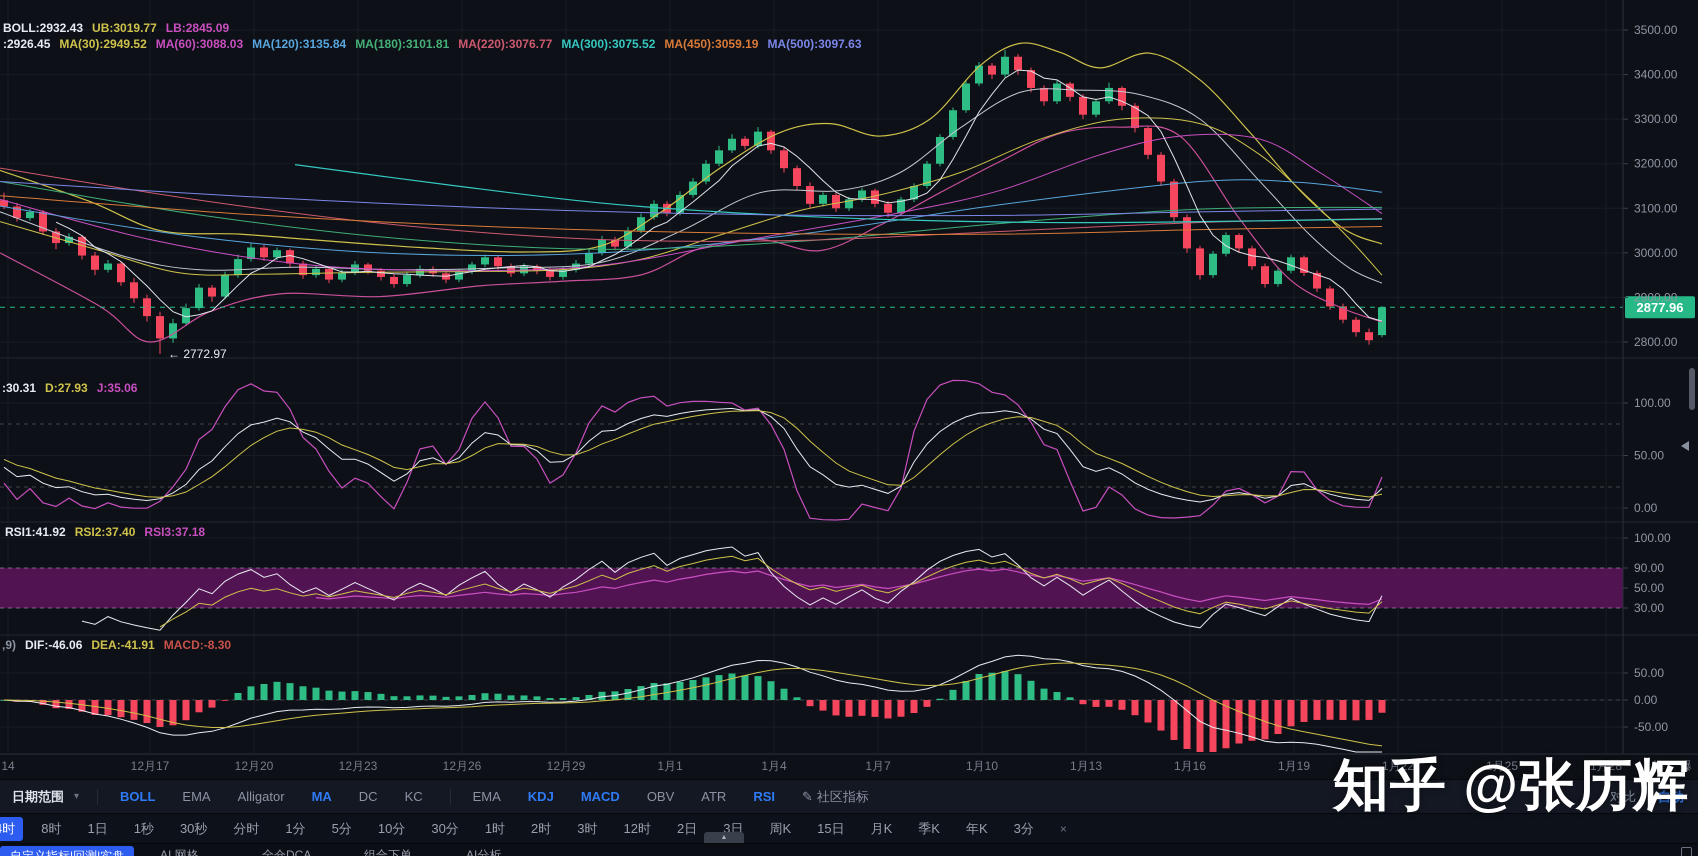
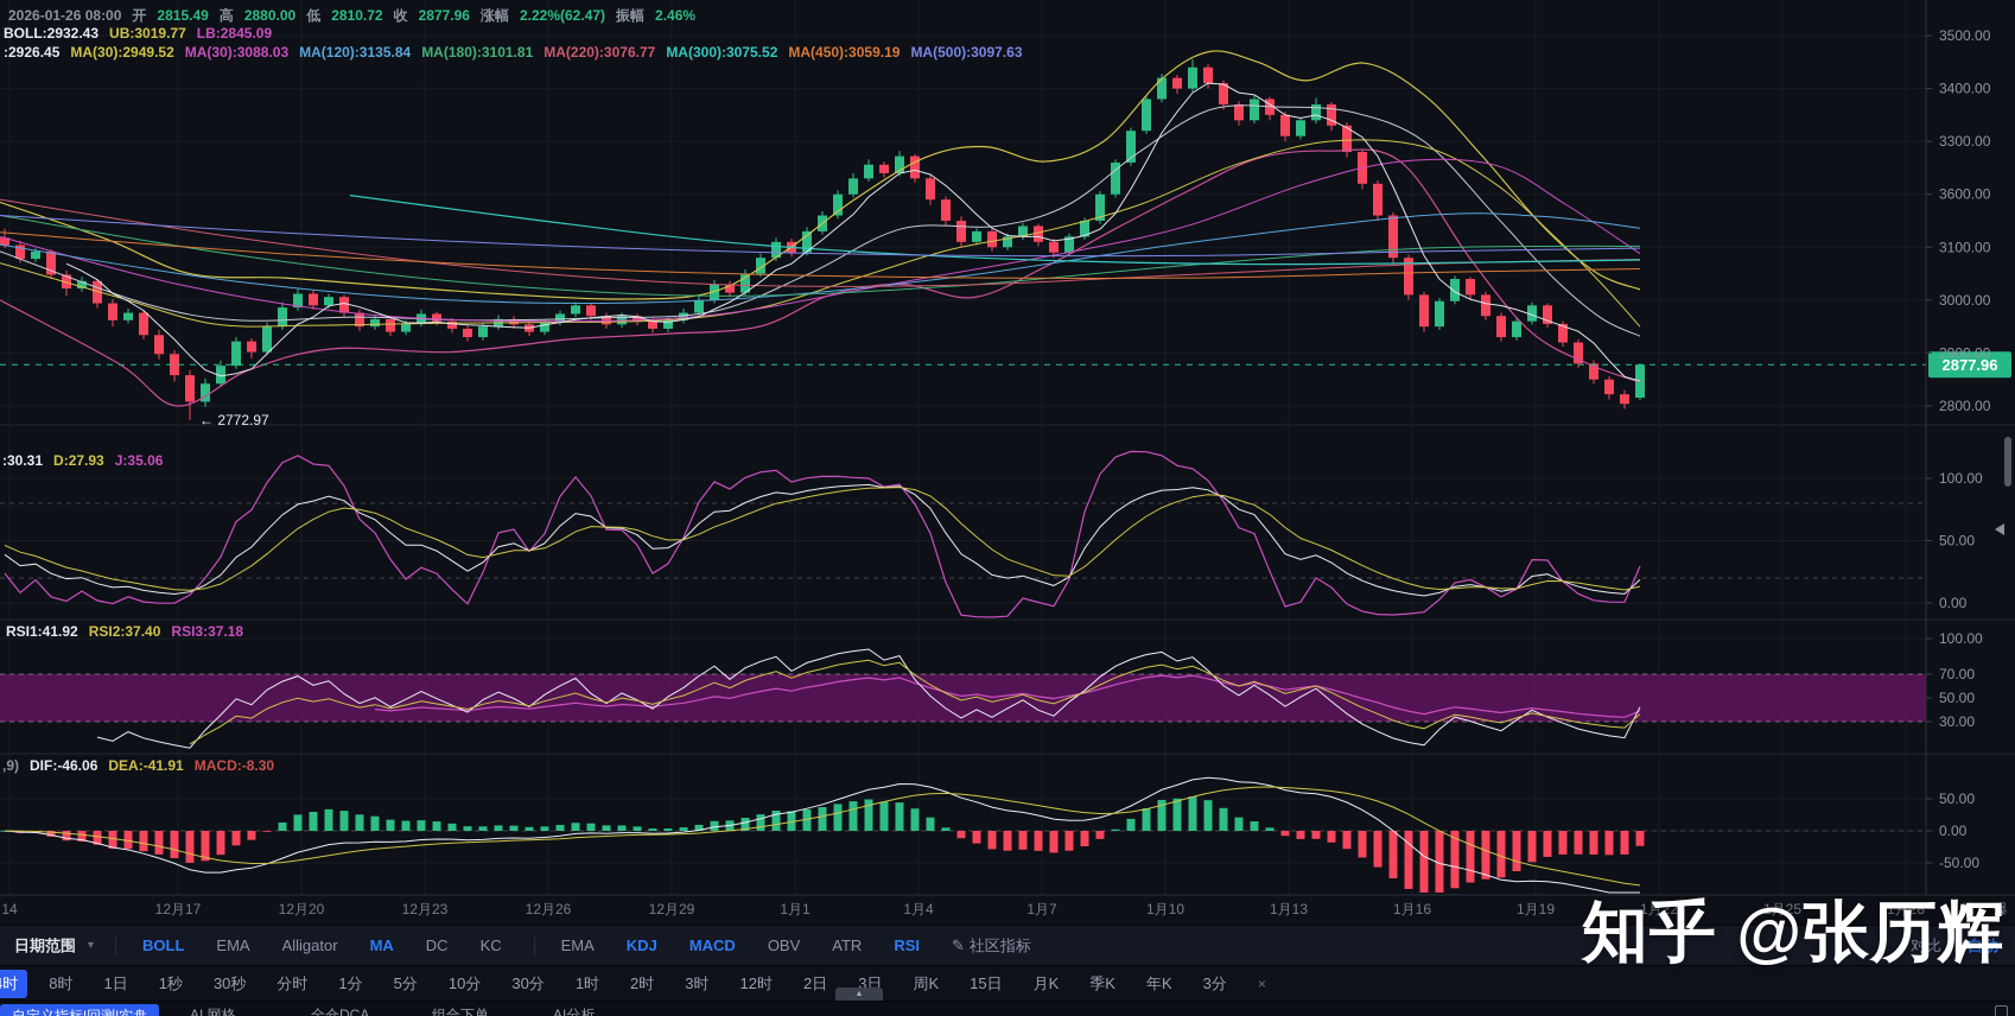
  2877.96
  ← 2772.97
  3500.00
  3400.00
  3300.00
- 3200.00
+ 3600.00
  3100.00
  3000.00
  2900.00
  2800.00
  100.00
  50.00
  0.00
  100.00
- 90.00
+ 70.00
  50.00
  30.00
  50.00
  0.00
  -50.00
  14
  12月17
  12月20
  12月23
  12月26
  12月29
  1月1
  1月4
  1月7
  1月10
  1月13
  1月16
  1月19
  1月22
  1月25
  1月28
  筹
  爆
+ 2026-01-26 08:00 开 2815.49 高 2880.00 低 2810.72 收 2877.96 涨幅 2.22%(62.47) 振幅 2.46%
  BOLL:2932.43 UB:3019.77 LB:2845.09
- :2926.45 MA(30):2949.52 MA(60):3088.03 MA(120):3135.84 MA(180):3101.81 MA(220):3076.77 MA(300):3075.52 MA(450):3059.19 MA(500):3097.63
+ :2926.45 MA(30):2949.52 MA(30):3088.03 MA(120):3135.84 MA(180):3101.81 MA(220):3076.77 MA(300):3075.52 MA(450):3059.19 MA(500):3097.63
  :30.31 D:27.93 J:35.06
  RSI1:41.92 RSI2:37.40 RSI3:37.18
  ,9) DIF:-46.06 DEA:-41.91 MACD:-8.30
  知乎 @张历辉
  日期范围
  ▾
  BOLL
  EMA
  Alligator
  MA
  DC
  KC
  EMA
  KDJ
  MACD
  OBV
  ATR
  RSI
  ✎ 社区指标
  对比
  自动
  8时
  1日
  1秒
  30秒
  分时
  1分
  5分
  10分
  30分
  1时
  2时
  3时
  12时
  2日
  3日
  周K
  15日
  月K
  季K
  年K
  3分
  ×
  AI 网格
  全仓DCA
  组合下单
  AI分析
